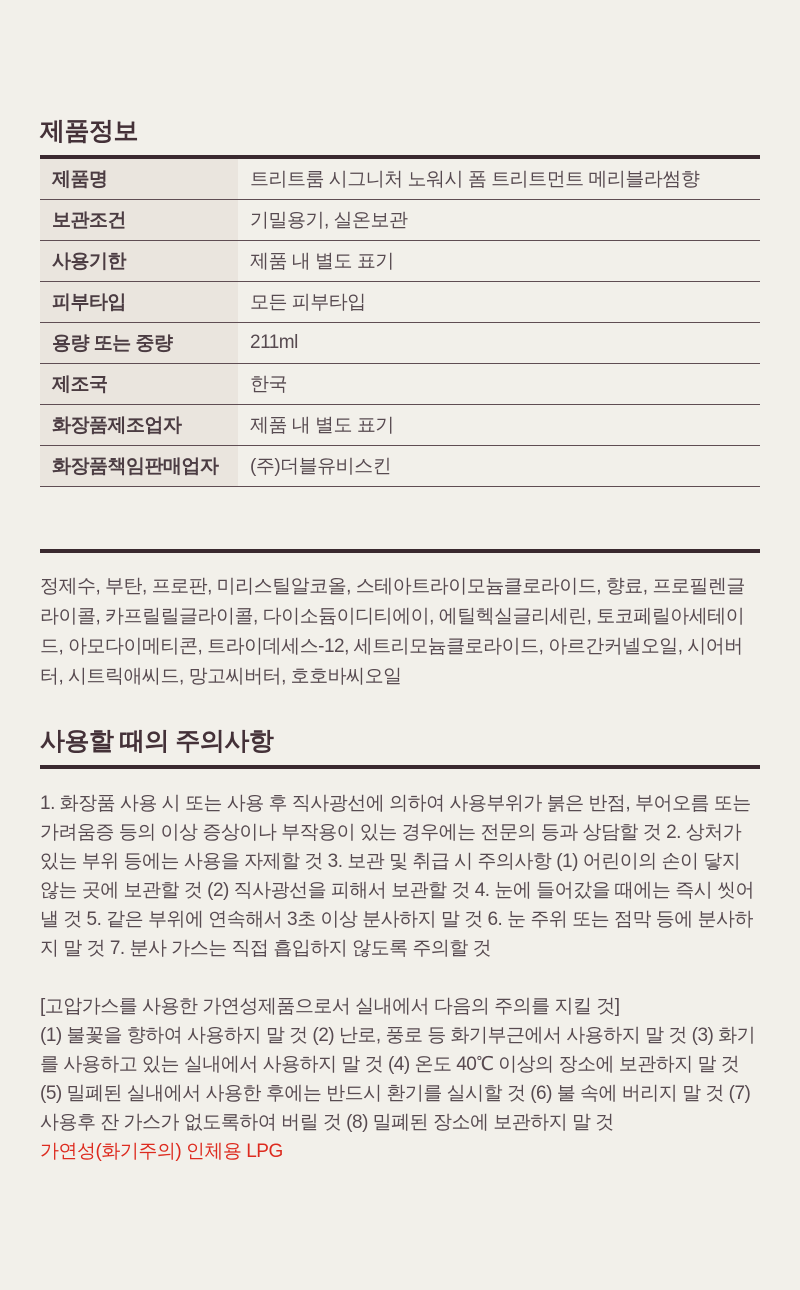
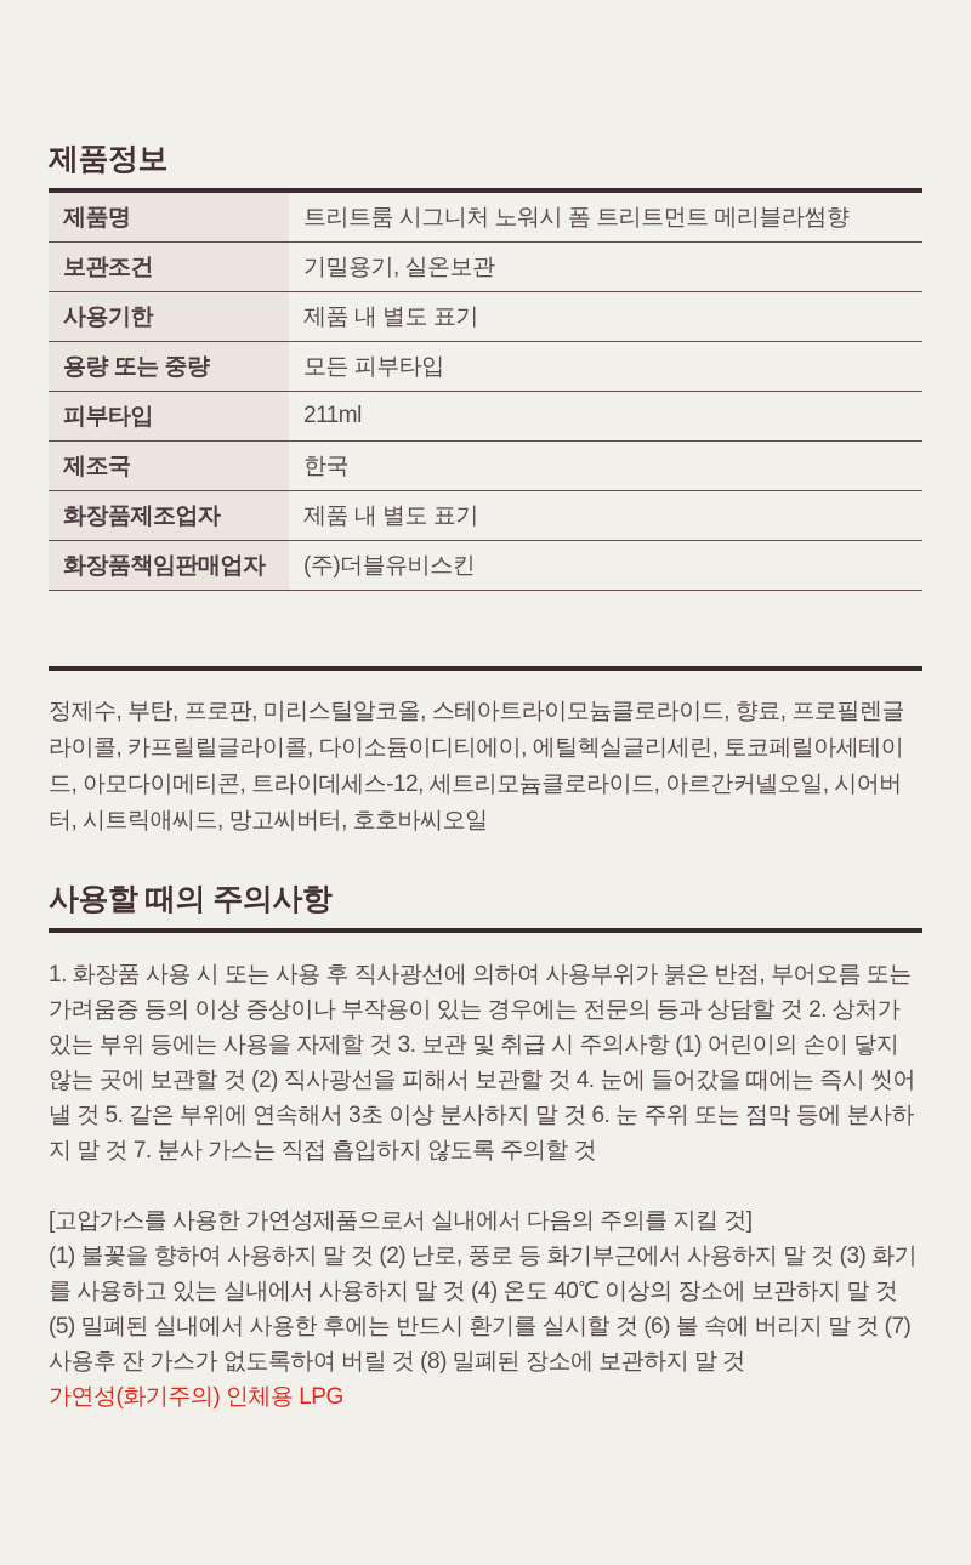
  제품정보
  제품명
  트리트룸 시그니처 노워시 폼 트리트먼트 메리블라썸향
  보관조건
  기밀용기, 실온보관
  사용기한
  제품 내 별도 표기
- 피부타입
+ 용량 또는 중량
  모든 피부타입
- 용량 또는 중량
+ 피부타입
  211ml
  제조국
  한국
  화장품제조업자
  제품 내 별도 표기
  화장품책임판매업자
  (주)더블유비스킨
  정제수, 부탄, 프로판, 미리스틸알코올, 스테아트라이모늄클로라이드, 향료, 프로필렌글라이콜, 카프릴릴글라이콜, 다이소듐이디티에이, 에틸헥실글리세린, 토코페릴아세테이드, 아모다이메티콘, 트라이데세스-12, 세트리모늄클로라이드, 아르간커넬오일, 시어버터, 시트릭애씨드, 망고씨버터, 호호바씨오일
  사용할 때의 주의사항
  1. 화장품 사용 시 또는 사용 후 직사광선에 의하여 사용부위가 붉은 반점, 부어오름 또는 가려움증 등의 이상 증상이나 부작용이 있는 경우에는 전문의 등과 상담할 것 2. 상처가 있는 부위 등에는 사용을 자제할 것 3. 보관 및 취급 시 주의사항 (1) 어린이의 손이 닿지 않는 곳에 보관할 것 (2) 직사광선을 피해서 보관할 것 4. 눈에 들어갔을 때에는 즉시 씻어낼 것 5. 같은 부위에 연속해서 3초 이상 분사하지 말 것 6. 눈 주위 또는 점막 등에 분사하지 말 것 7. 분사 가스는 직접 흡입하지 않도록 주의할 것
  [고압가스를 사용한 가연성제품으로서 실내에서 다음의 주의를 지킬 것]
  (1) 불꽃을 향하여 사용하지 말 것 (2) 난로, 풍로 등 화기부근에서 사용하지 말 것 (3) 화기를 사용하고 있는 실내에서 사용하지 말 것 (4) 온도 40℃ 이상의 장소에 보관하지 말 것 (5) 밀폐된 실내에서 사용한 후에는 반드시 환기를 실시할 것 (6) 불 속에 버리지 말 것 (7) 사용후 잔 가스가 없도록하여 버릴 것 (8) 밀폐된 장소에 보관하지 말 것
  가연성(화기주의) 인체용 LPG
